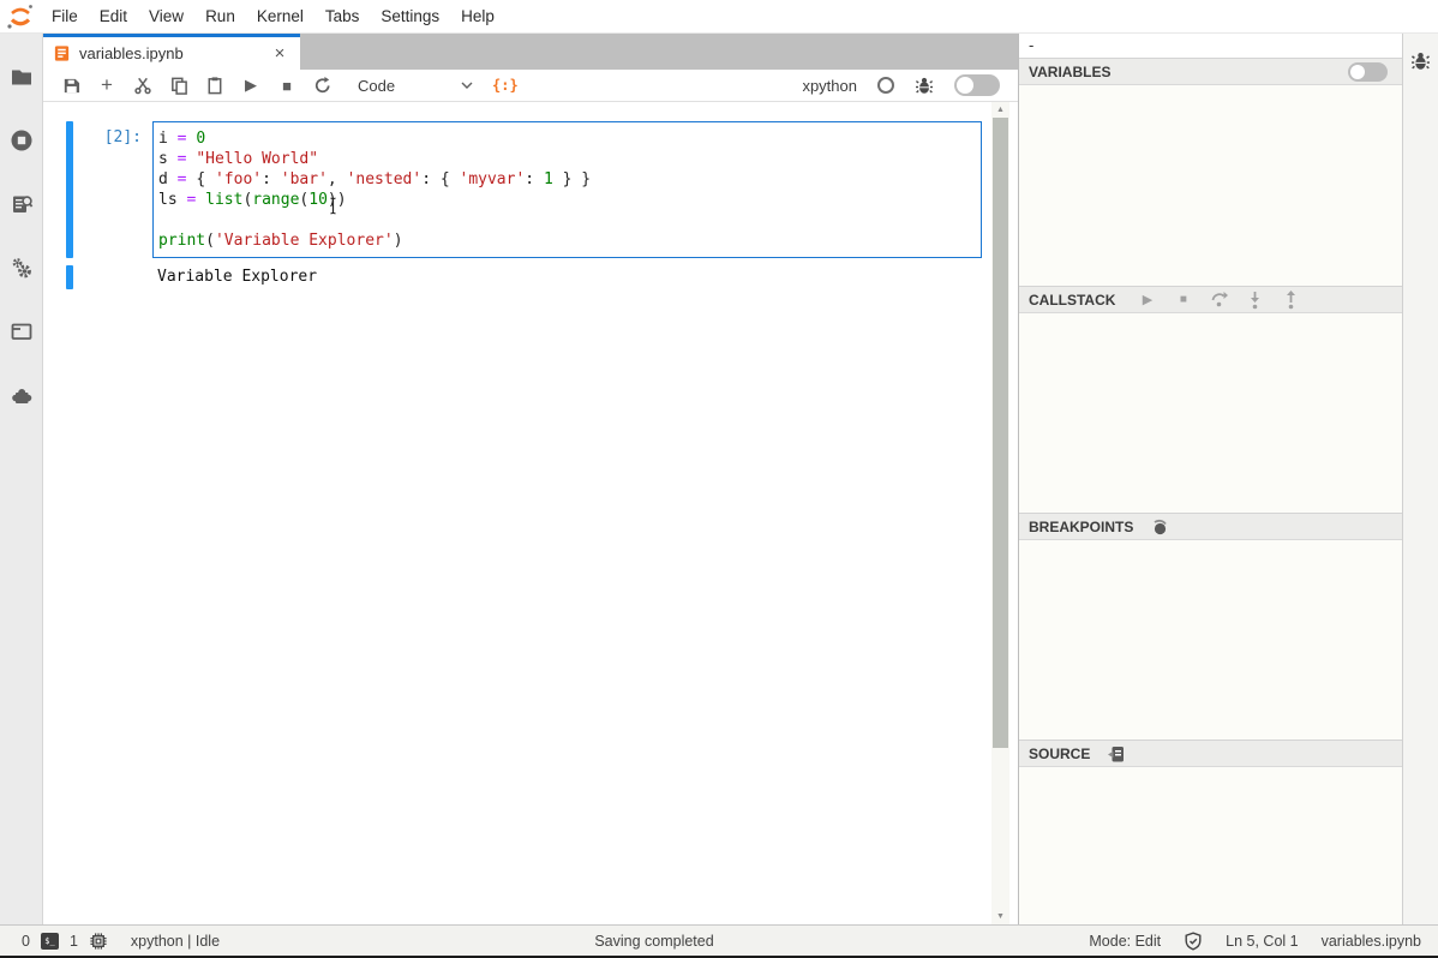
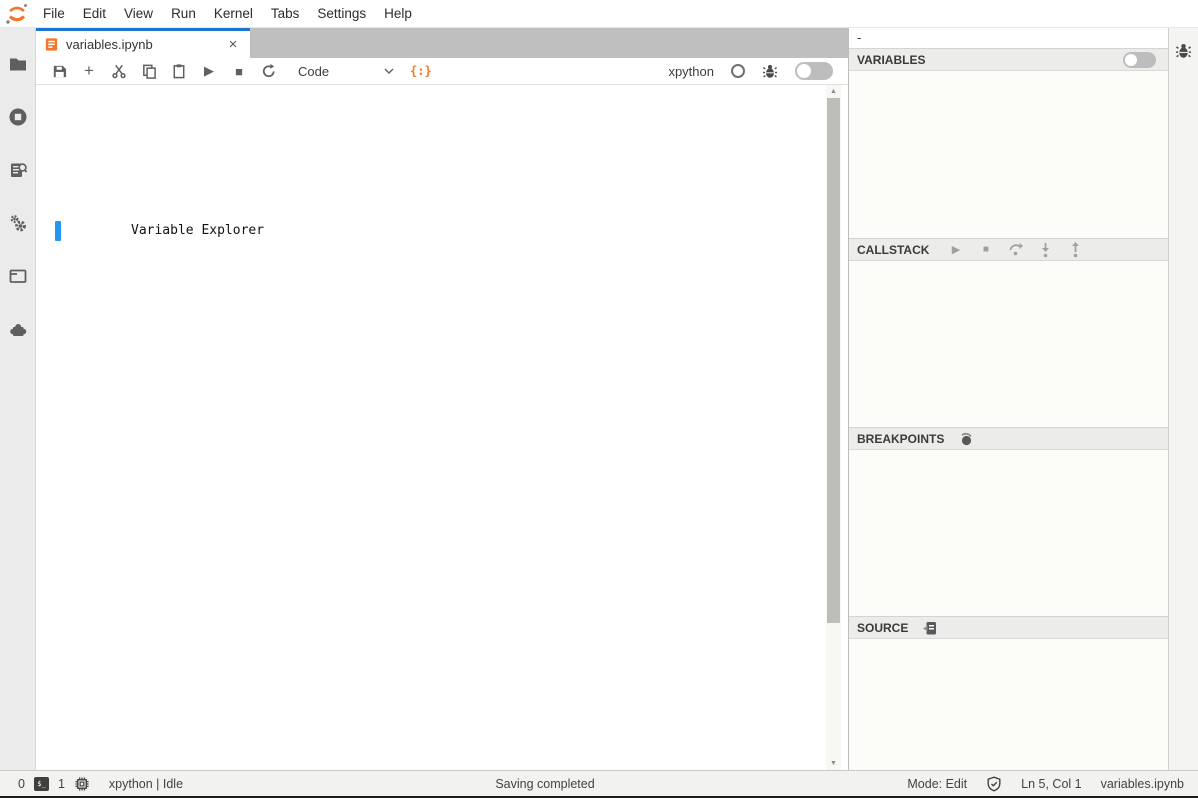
  File
  Edit
  View
  Run
  Kernel
  Tabs
  Settings
  Help
  variables.ipynb
  ×
  +
  ▶
  ■
  Code
  {:}
  xpython
- [2]:
- i = 0
- s = "Hello World"
- d = { 'foo': 'bar', 'nested': { 'myvar': 1 } }
- ls = list(range(10))
- print('Variable Explorer')
  Variable Explorer
  -
  VARIABLES
  CALLSTACK
  ▶
  ■
  BREAKPOINTS
  SOURCE
  0
  $_
  1
  xpython | Idle
  Saving completed
  Mode: Edit
  Ln 5, Col 1
  variables.ipynb
